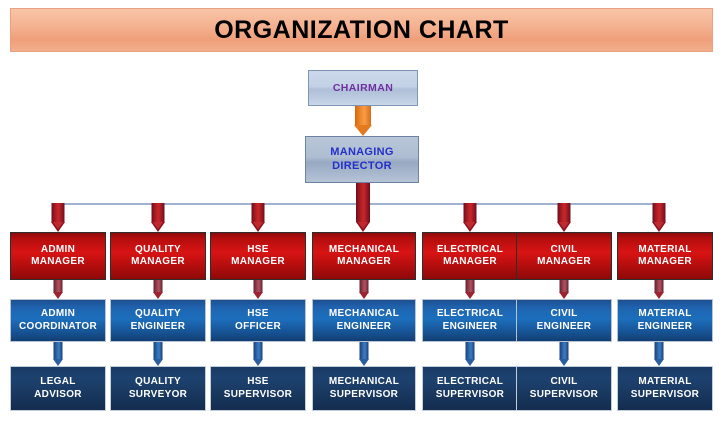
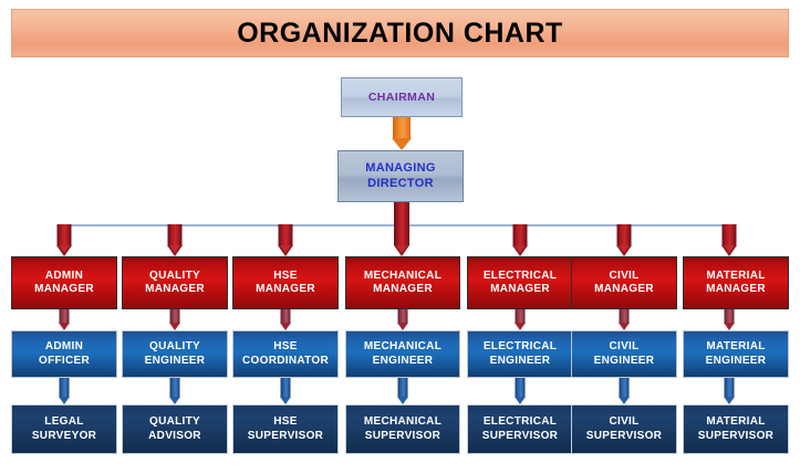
  ORGANIZATION CHART
  CHAIRMAN
  MANAGING
  DIRECTOR
  ADMIN
  MANAGER
  QUALITY
  MANAGER
  HSE
  MANAGER
  MECHANICAL
  MANAGER
  ELECTRICAL
  MANAGER
  CIVIL
  MANAGER
  MATERIAL
  MANAGER
  ADMIN
- COORDINATOR
+ OFFICER
  QUALITY
  ENGINEER
  HSE
- OFFICER
+ COORDINATOR
  MECHANICAL
  ENGINEER
  ELECTRICAL
  ENGINEER
  CIVIL
  ENGINEER
  MATERIAL
  ENGINEER
  LEGAL
- ADVISOR
+ SURVEYOR
  QUALITY
- SURVEYOR
+ ADVISOR
  HSE
  SUPERVISOR
  MECHANICAL
  SUPERVISOR
  ELECTRICAL
  SUPERVISOR
  CIVIL
  SUPERVISOR
  MATERIAL
  SUPERVISOR
